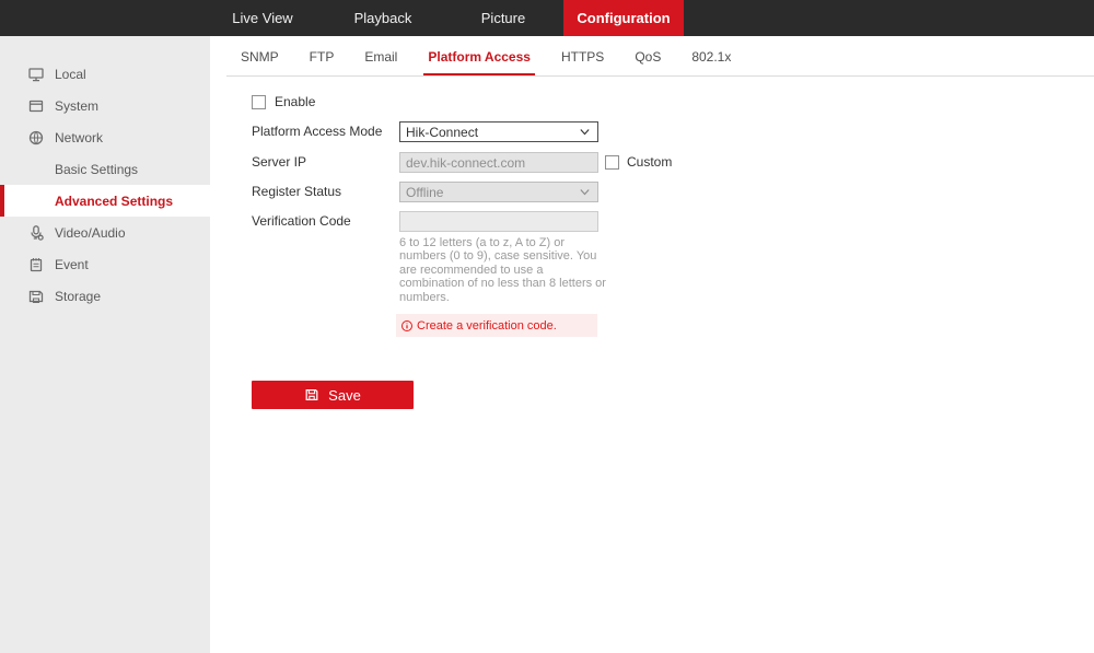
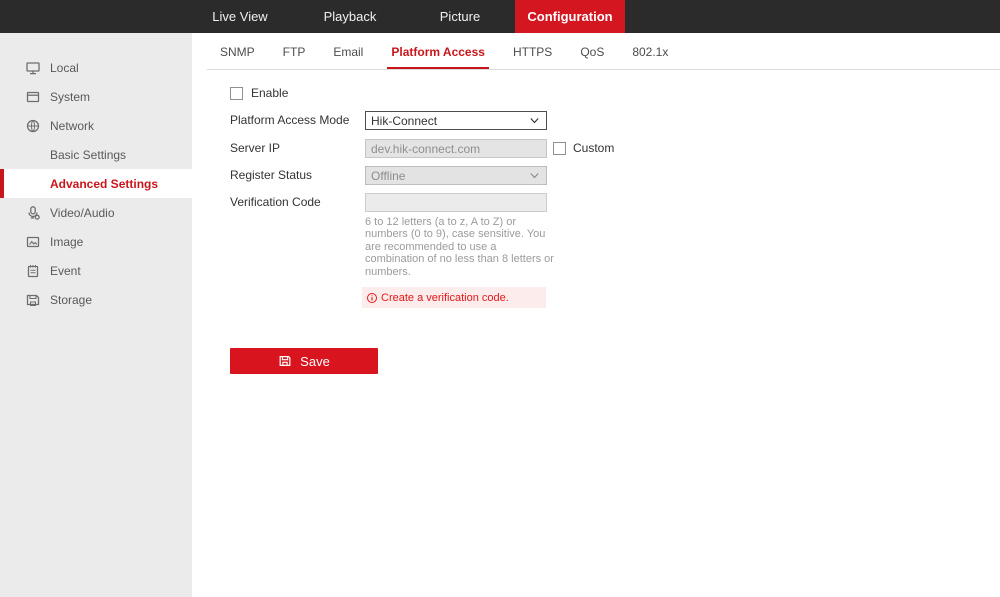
  Live View
  Playback
  Picture
  Configuration
  Local
  System
  Network
  Basic Settings
  Advanced Settings
  Video/Audio
+ Image
  Event
  Storage
  SNMP
  FTP
  Email
  Platform Access
  HTTPS
  QoS
  802.1x
  Enable
  Platform Access Mode
  Hik-Connect
  Server IP
  dev.hik-connect.com
  Custom
  Register Status
  Offline
  Verification Code
  6 to 12 letters (a to z, A to Z) or numbers (0 to 9), case sensitive. You are recommended to use a combination of no less than 8 letters or numbers.
  Create a verification code.
  Save
